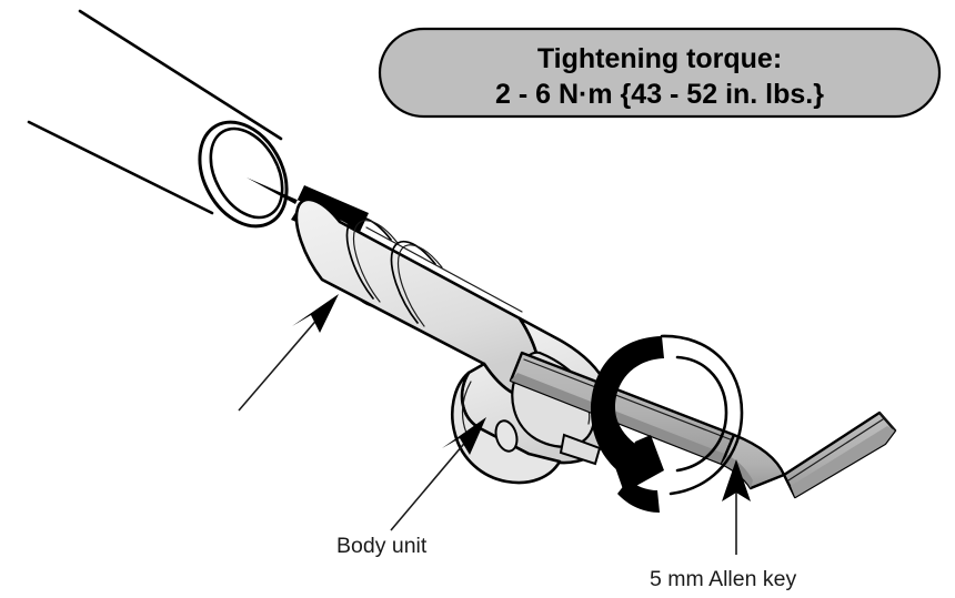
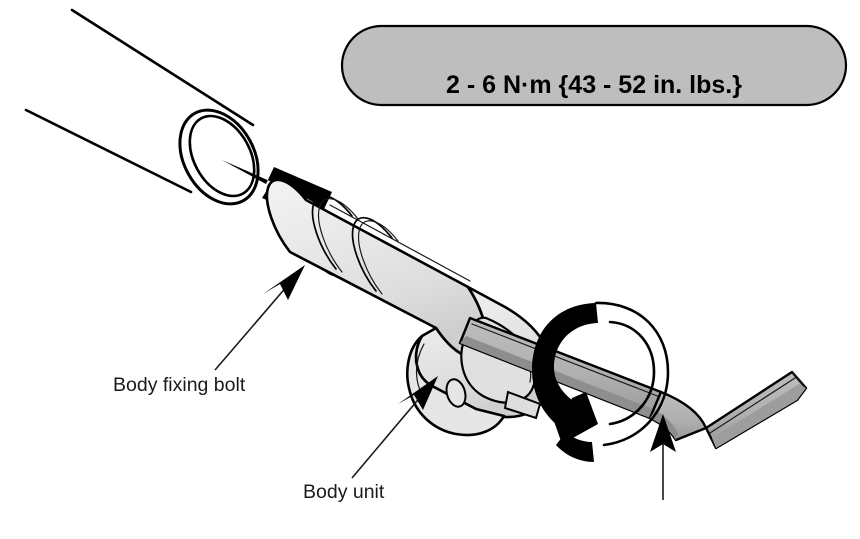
+ Body fixing bolt
  Body unit
- 5 mm Allen key
- Tightening torque:
  2 - 6 N·m {43 - 52 in. lbs.}
